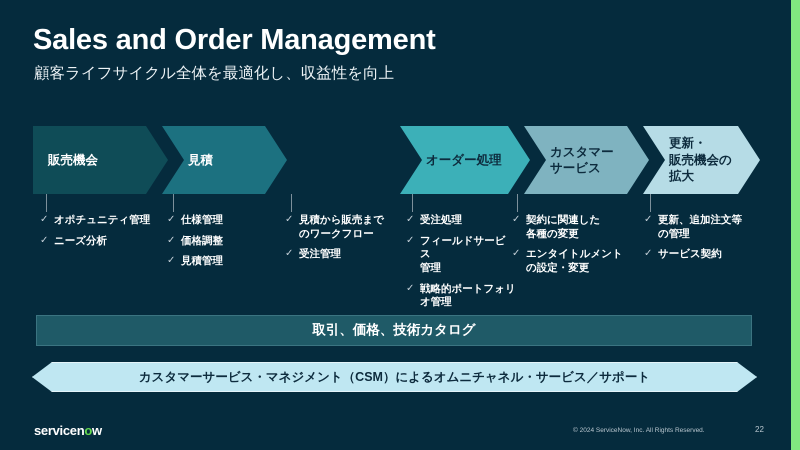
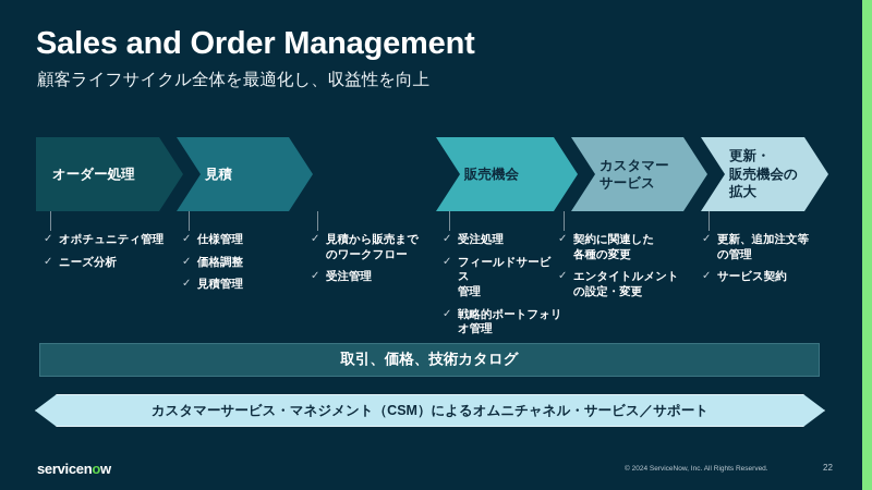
  Sales and Order Management
  顧客ライフサイクル全体を最適化し、収益性を向上
- 販売機会
+ オーダー処理
  見積
- オーダー処理
+ 販売機会
  カスタマー
  サービス
  更新・
  販売機会の
  拡大
  ✓
  オポチュニティ管理
  ✓
  ニーズ分析
  ✓
  仕様管理
  ✓
  価格調整
  ✓
  見積管理
  ✓
  見積から販売まで
  のワークフロー
  ✓
  受注管理
  ✓
  受注処理
  ✓
  フィールドサービス
  管理
  ✓
  戦略的ポートフォリ
  オ管理
  ✓
  契約に関連した
  各種の変更
  ✓
  エンタイトルメント
  の設定・変更
  ✓
  更新、追加注文等
  の管理
  ✓
  サービス契約
  取引、価格、技術カタログ
  カスタマーサービス・マネジメント（CSM）によるオムニチャネル・サービス／サポート
  servicenow
  22
